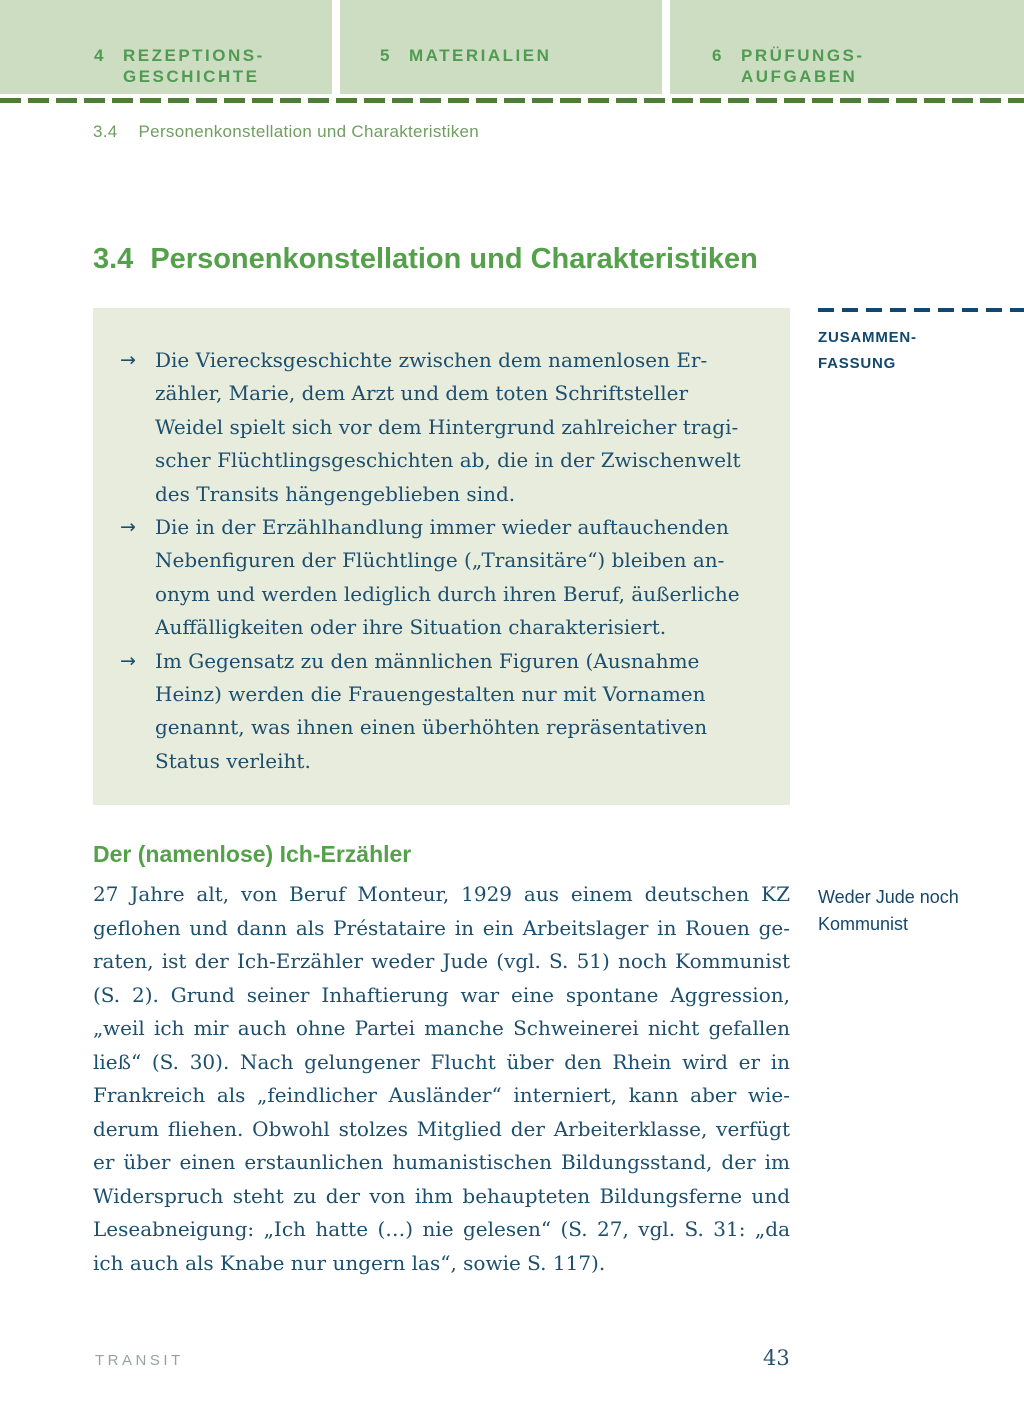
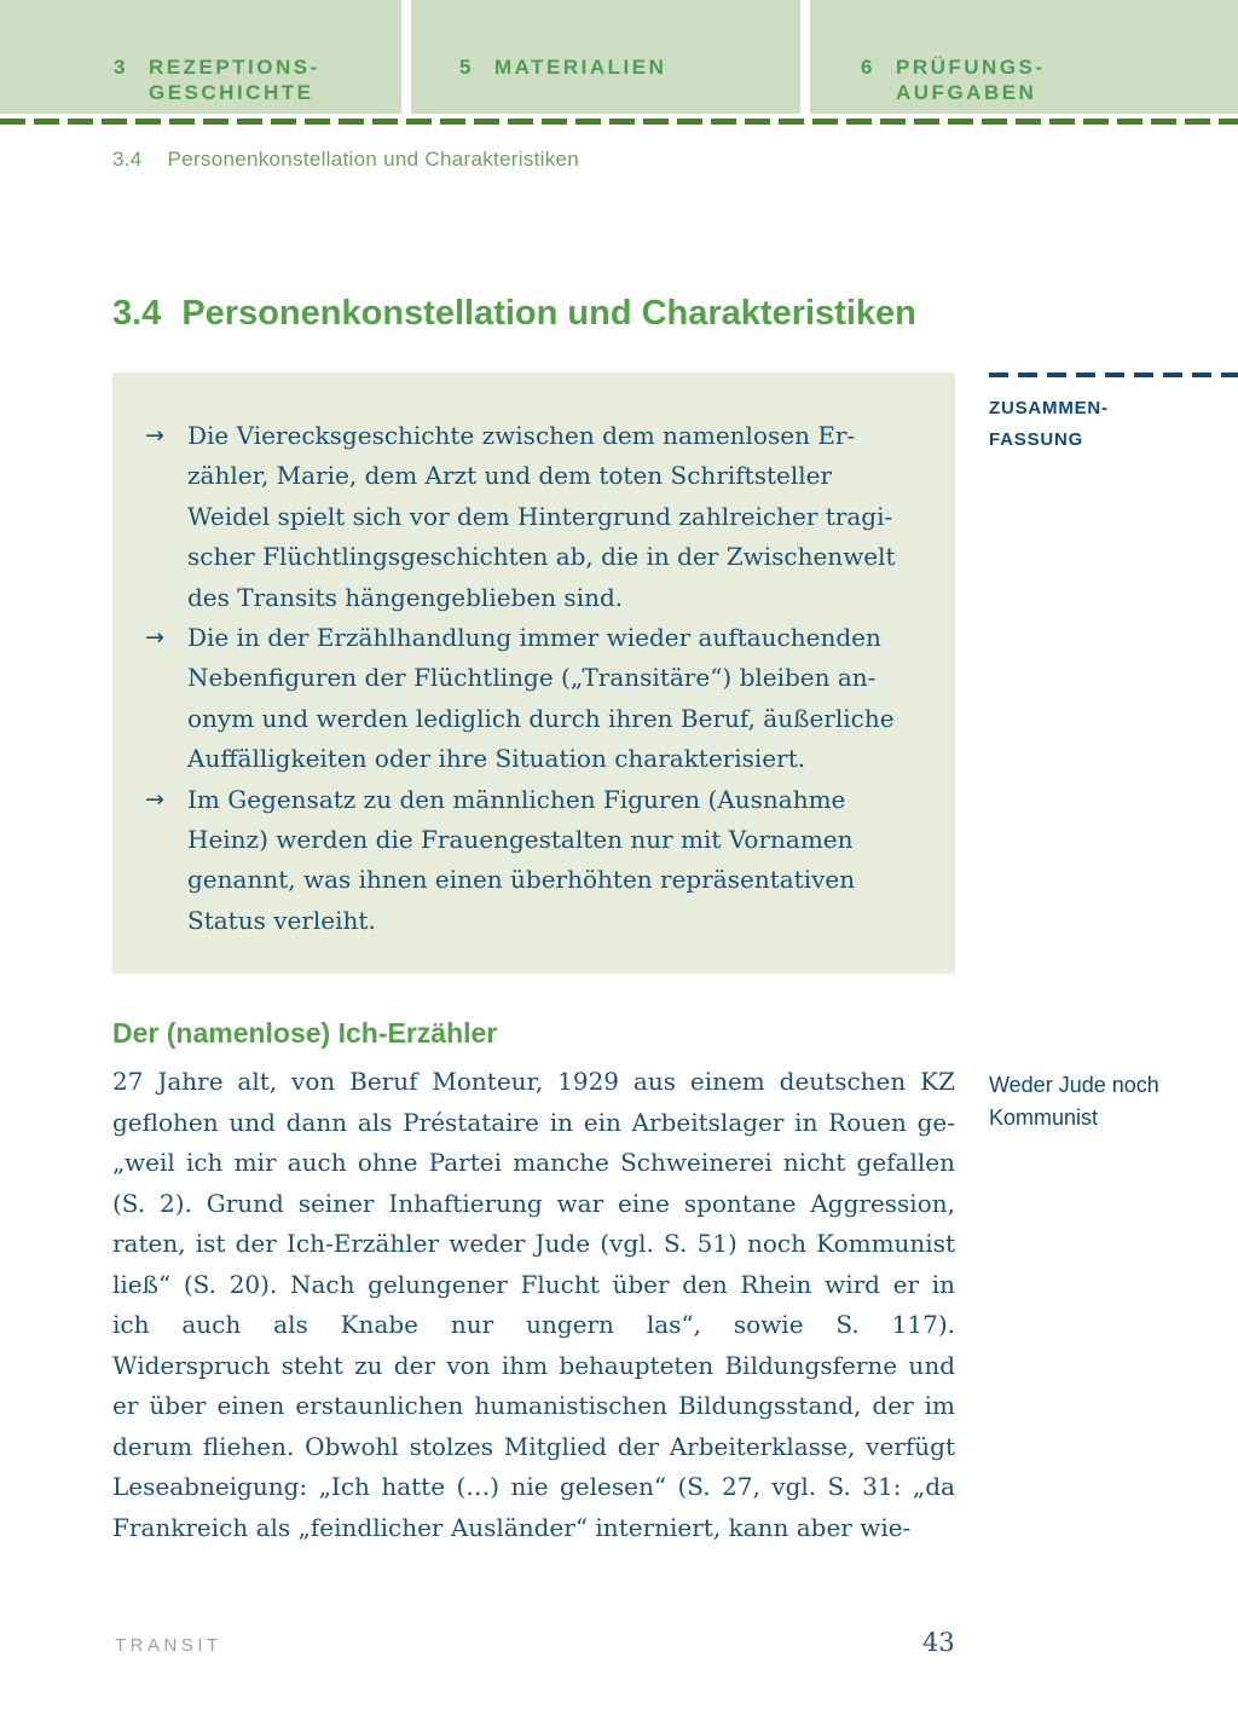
- 4
+ 3
  REZEPTIONS-
  GESCHICHTE
  5
  MATERIALIEN
  6
  PRÜFUNGS-
  AUFGABEN
  3.4
  Personenkonstellation und Charakteristiken
  3.4
  Personenkonstellation und Charakteristiken
  →
  Die Vierecksgeschichte zwischen dem namenlosen Er-
  zähler, Marie, dem Arzt und dem toten Schriftsteller
  Weidel spielt sich vor dem Hintergrund zahlreicher tragi-
  scher Flüchtlingsgeschichten ab, die in der Zwischenwelt
  des Transits hängengeblieben sind.
  →
  Die in der Erzählhandlung immer wieder auftauchenden
  Nebenfiguren der Flüchtlinge („Transitäre“) bleiben an-
  onym und werden lediglich durch ihren Beruf, äußerliche
  Auffälligkeiten oder ihre Situation charakterisiert.
  →
  Im Gegensatz zu den männlichen Figuren (Ausnahme
  Heinz) werden die Frauengestalten nur mit Vornamen
  genannt, was ihnen einen überhöhten repräsentativen
  Status verleiht.
  ZUSAMMEN-
  FASSUNG
  Der (namenlose) Ich-Erzähler
  27 Jahre alt, von Beruf Monteur, 1929 aus einem deutschen KZ
  geflohen und dann als Préstataire in ein Arbeitslager in Rouen ge-
- raten, ist der Ich-Erzähler weder Jude (vgl. S. 51) noch Kommunist
+ „weil ich mir auch ohne Partei manche Schweinerei nicht gefallen
  (S. 2). Grund seiner Inhaftierung war eine spontane Aggression,
- „weil ich mir auch ohne Partei manche Schweinerei nicht gefallen
+ raten, ist der Ich-Erzähler weder Jude (vgl. S. 51) noch Kommunist
- ließ“ (S. 30). Nach gelungener Flucht über den Rhein wird er in
+ ließ“ (S. 20). Nach gelungener Flucht über den Rhein wird er in
- Frankreich als „feindlicher Ausländer“ interniert, kann aber wie-
+ ich auch als Knabe nur ungern las“, sowie S. 117).
- derum fliehen. Obwohl stolzes Mitglied der Arbeiterklasse, verfügt
+ Widerspruch steht zu der von ihm behaupteten Bildungsferne und
  er über einen erstaunlichen humanistischen Bildungsstand, der im
- Widerspruch steht zu der von ihm behaupteten Bildungsferne und
+ derum fliehen. Obwohl stolzes Mitglied der Arbeiterklasse, verfügt
  Leseabneigung: „Ich hatte (…) nie gelesen“ (S. 27, vgl. S. 31: „da
- ich auch als Knabe nur ungern las“, sowie S. 117).
+ Frankreich als „feindlicher Ausländer“ interniert, kann aber wie-
  Weder Jude noch
  Kommunist
  TRANSIT
  43
